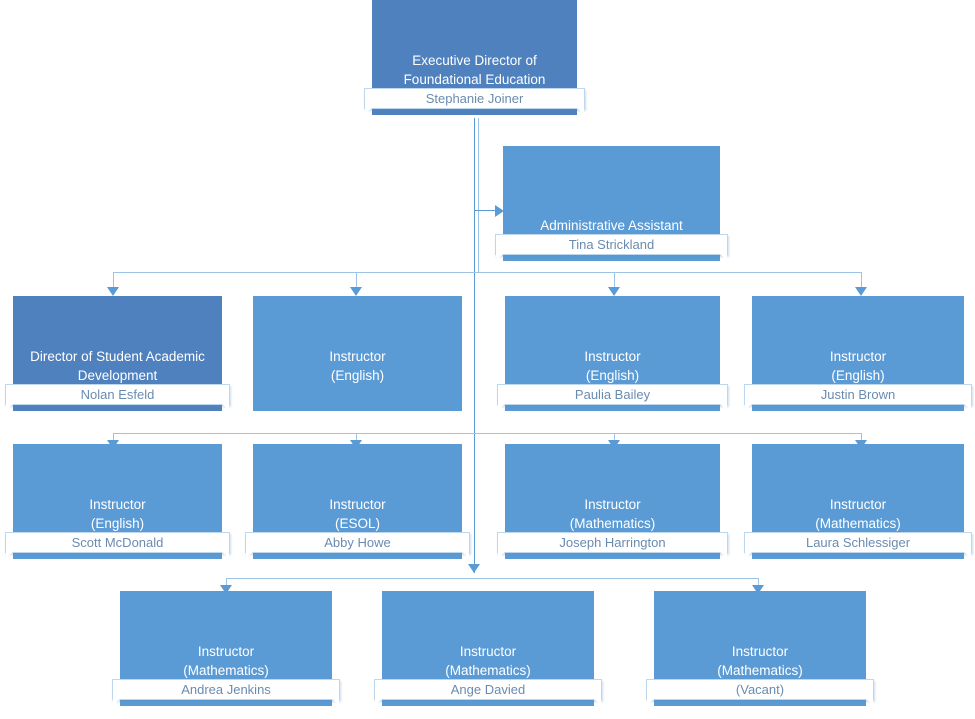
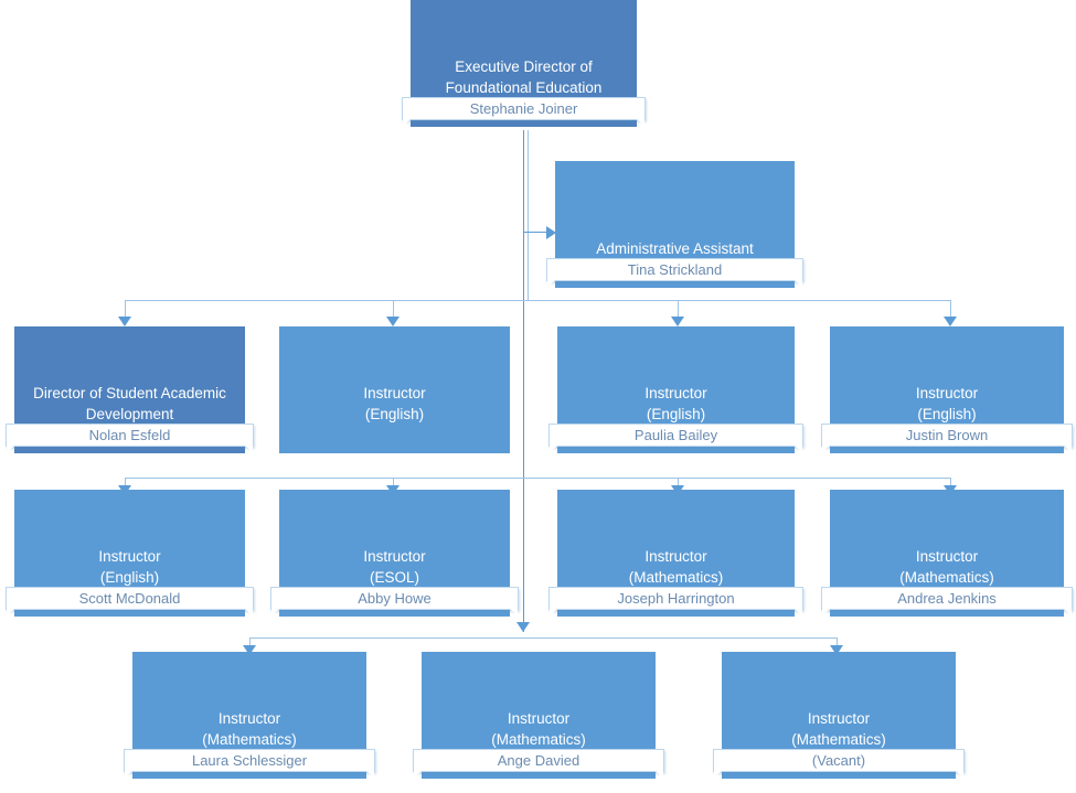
  Executive Director of
  Foundational Education
  Stephanie Joiner
  Administrative Assistant
  Tina Strickland
  Director of Student Academic
  Development
  Nolan Esfeld
  Instructor
  (English)
  Instructor
  (English)
  Paulia Bailey
  Instructor
  (English)
  Justin Brown
  Instructor
  (English)
  Scott McDonald
  Instructor
  (ESOL)
  Abby Howe
  Instructor
  (Mathematics)
  Joseph Harrington
  Instructor
  (Mathematics)
- Laura Schlessiger
+ Andrea Jenkins
  Instructor
  (Mathematics)
- Andrea Jenkins
+ Laura Schlessiger
  Instructor
  (Mathematics)
  Ange Davied
  Instructor
  (Mathematics)
  (Vacant)
